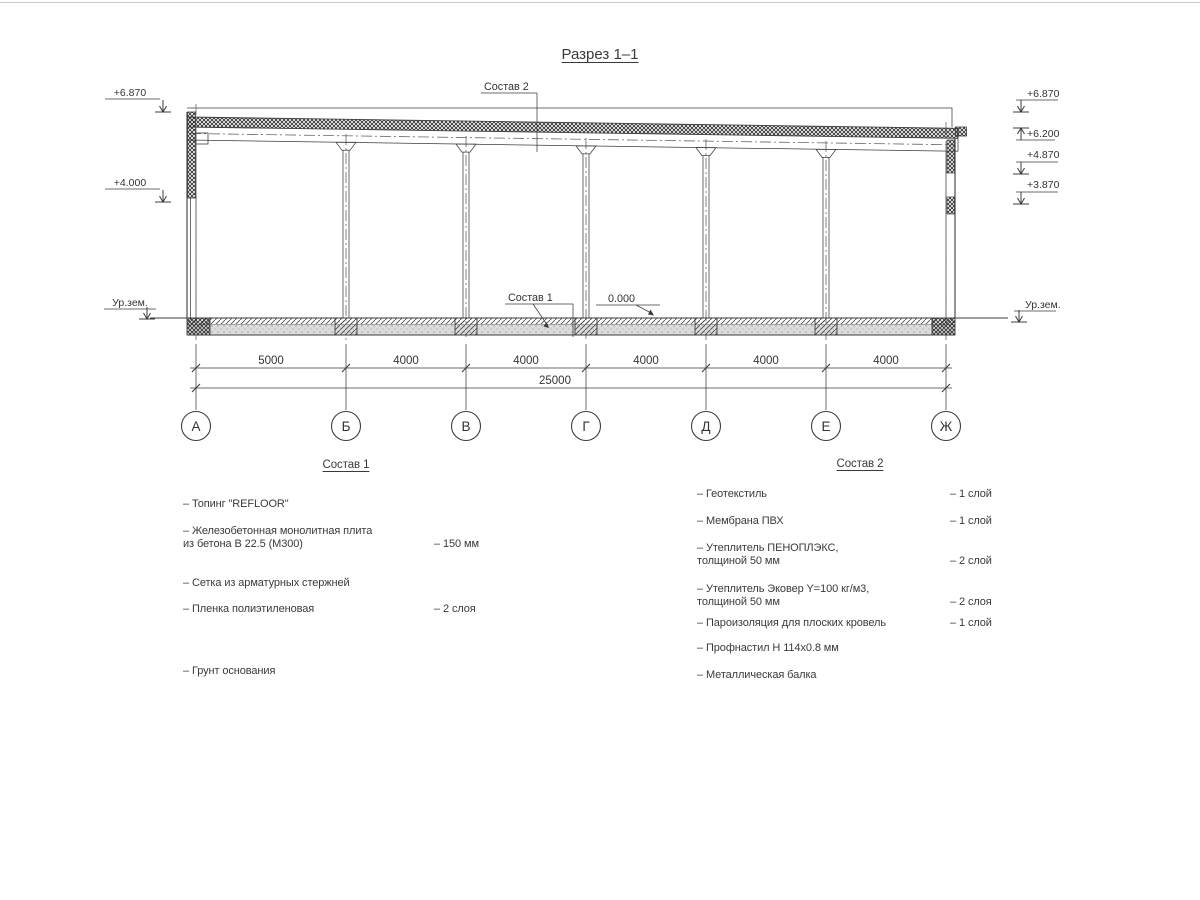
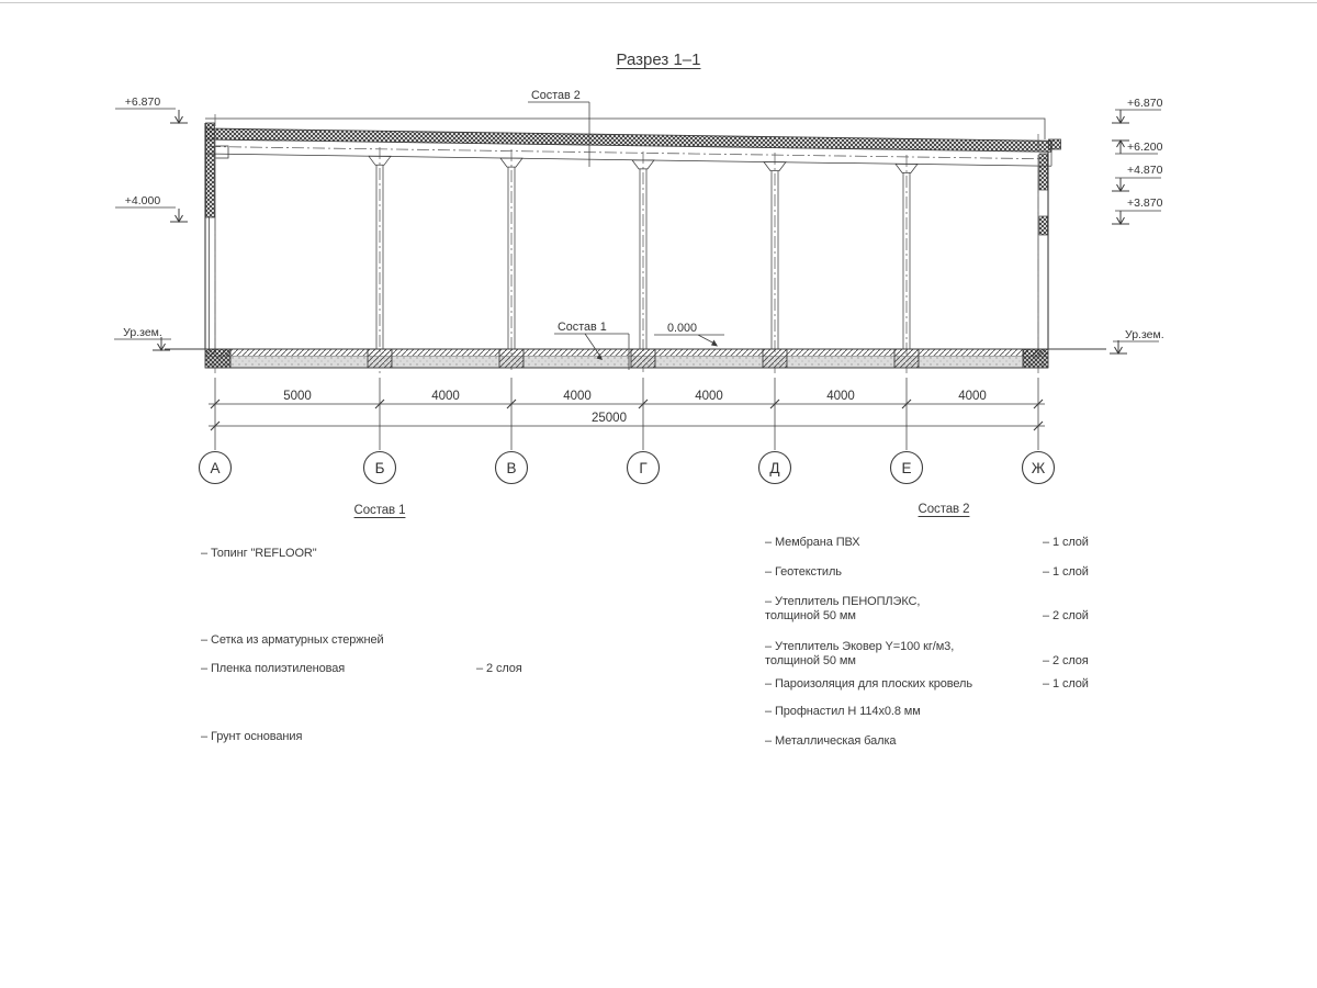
  Разрез 1–1
  Состав 2
  Состав 1
  0.000
  +6.870
  +4.000
  Ур.зем.
  +6.870
  +6.200
  +4.870
  +3.870
  Ур.зем.
  5000
  4000
  4000
  4000
  4000
  4000
  25000
  А
  Б
  В
  Г
  Д
  Е
  Ж
  Состав 1
  – Топинг "REFLOOR"
- – Железобетонная монолитная плита
- из бетона В 22.5 (М300)
- – 150 мм
  – Сетка из арматурных стержней
  – Пленка полиэтиленовая
  – 2 слоя
  – Грунт основания
  Состав 2
- – Геотекстиль
+ – Мембрана ПВХ
  – 1 слой
- – Мембрана ПВХ
+ – Геотекстиль
  – 1 слой
  – Утеплитель ПЕНОПЛЭКС,
  толщиной 50 мм
  – 2 слой
  – Утеплитель Эковер Y=100 кг/м3,
  толщиной 50 мм
  – 2 слоя
  – Пароизоляция для плоских кровель
  – 1 слой
  – Профнастил Н 114х0.8 мм
  – Металлическая балка
